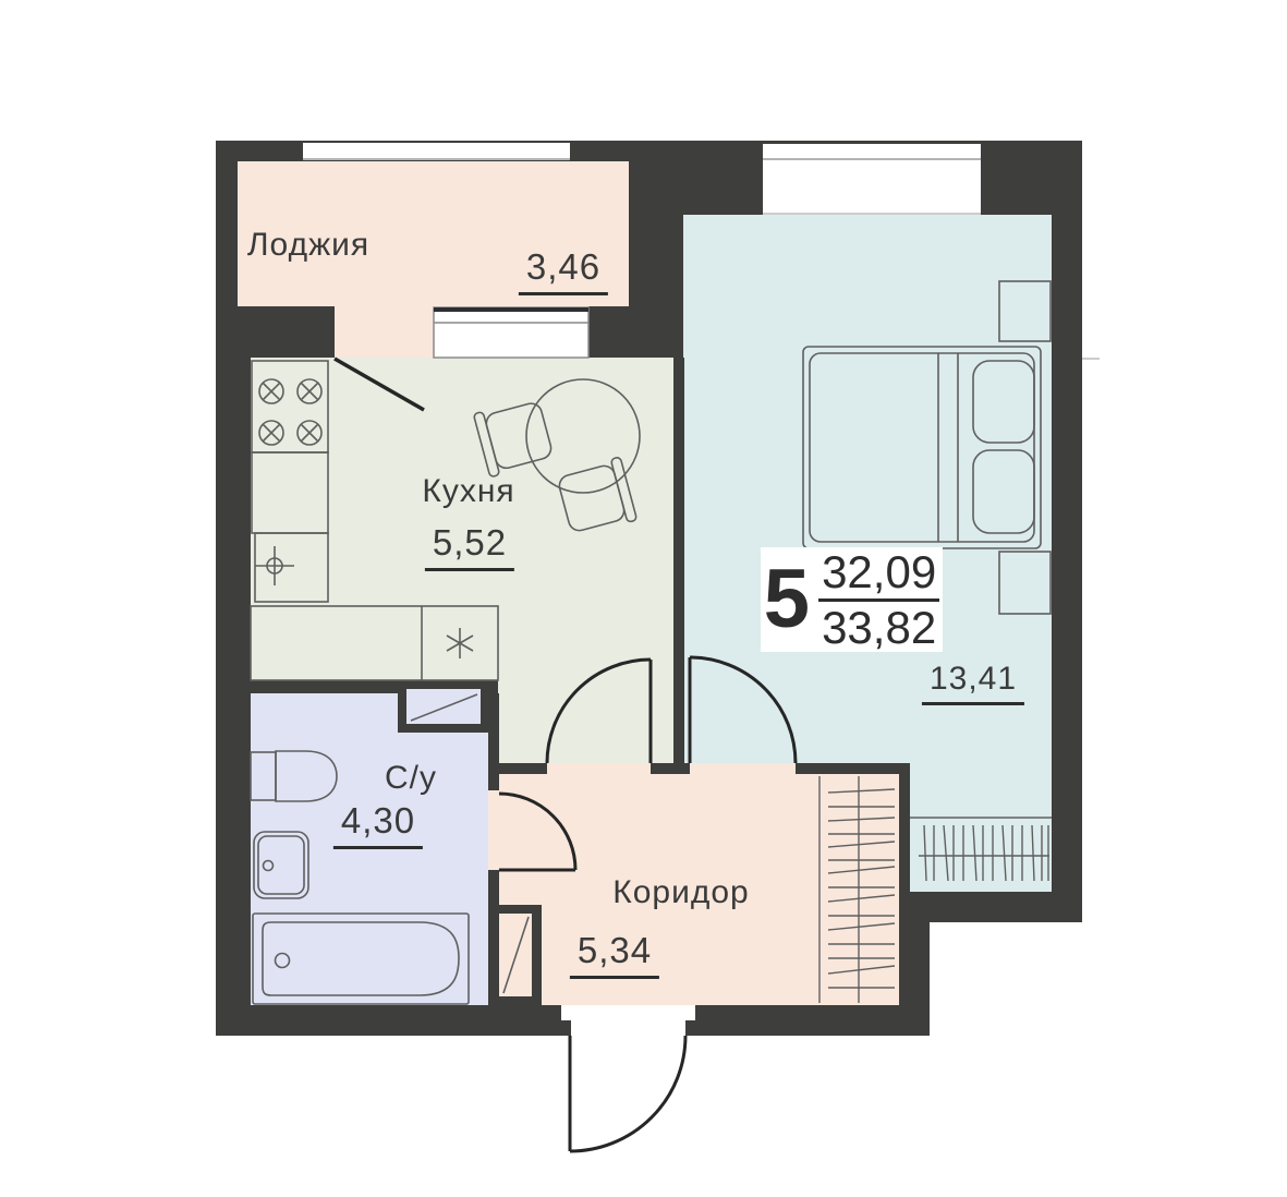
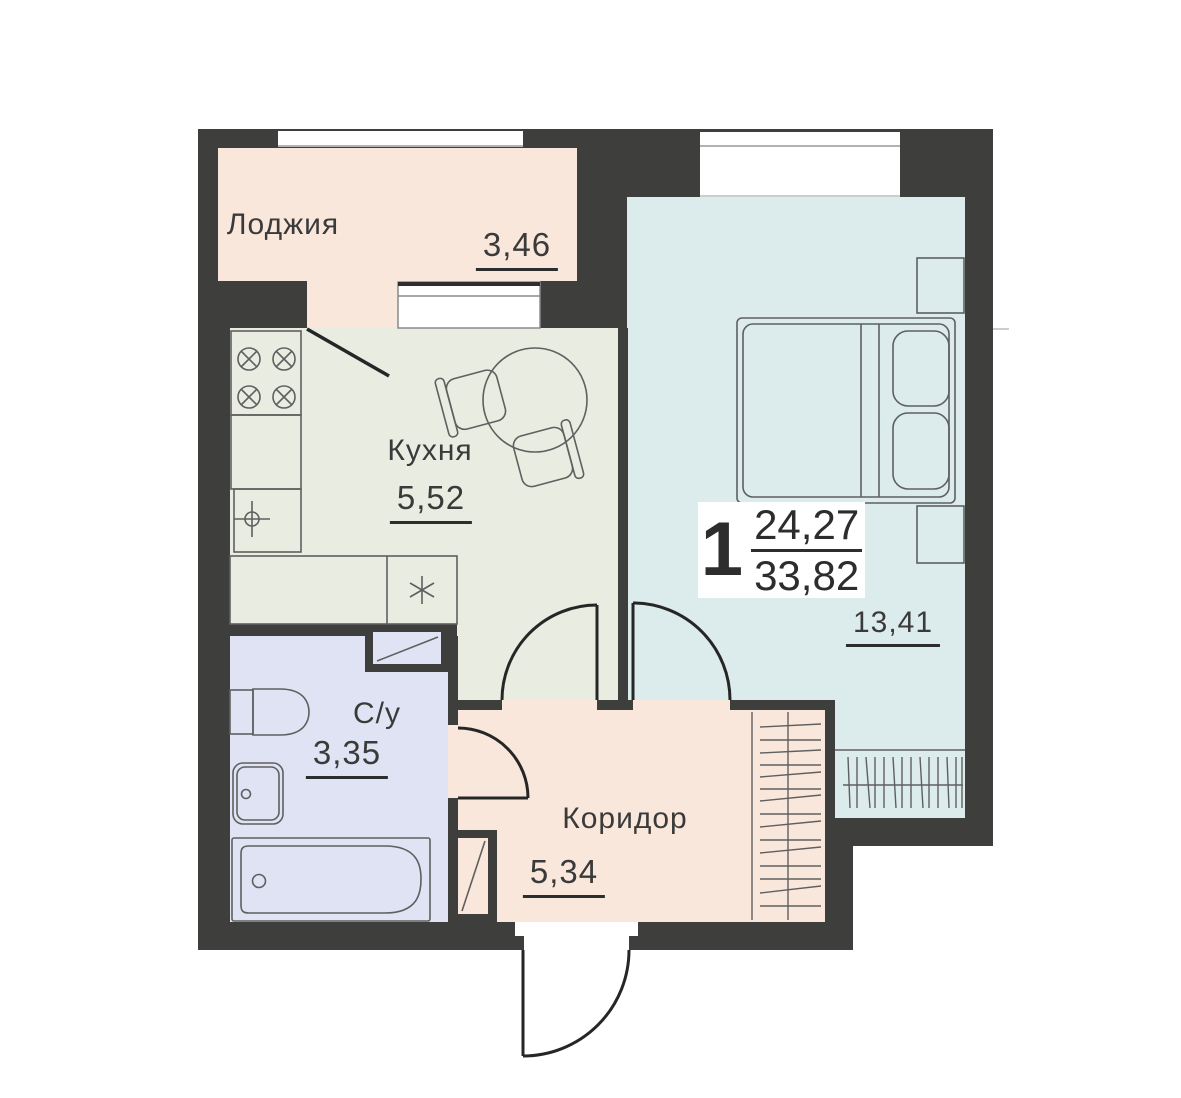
  Лоджия
  3,46
  Кухня
  5,52
  13,41
  С/у
- 4,30
+ 3,35
  Коридор
  5,34
- 5
+ 1
- 32,09
+ 24,27
  33,82
